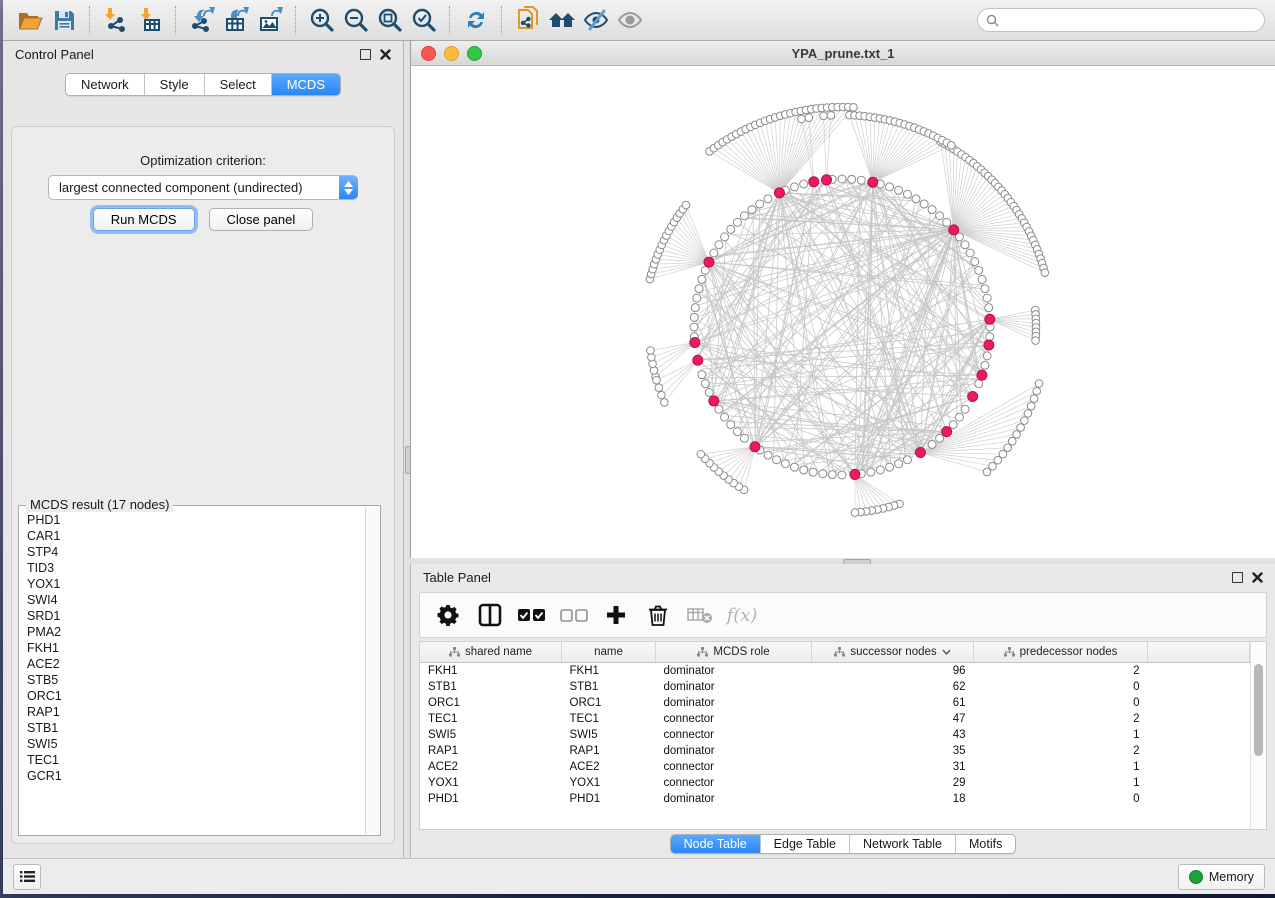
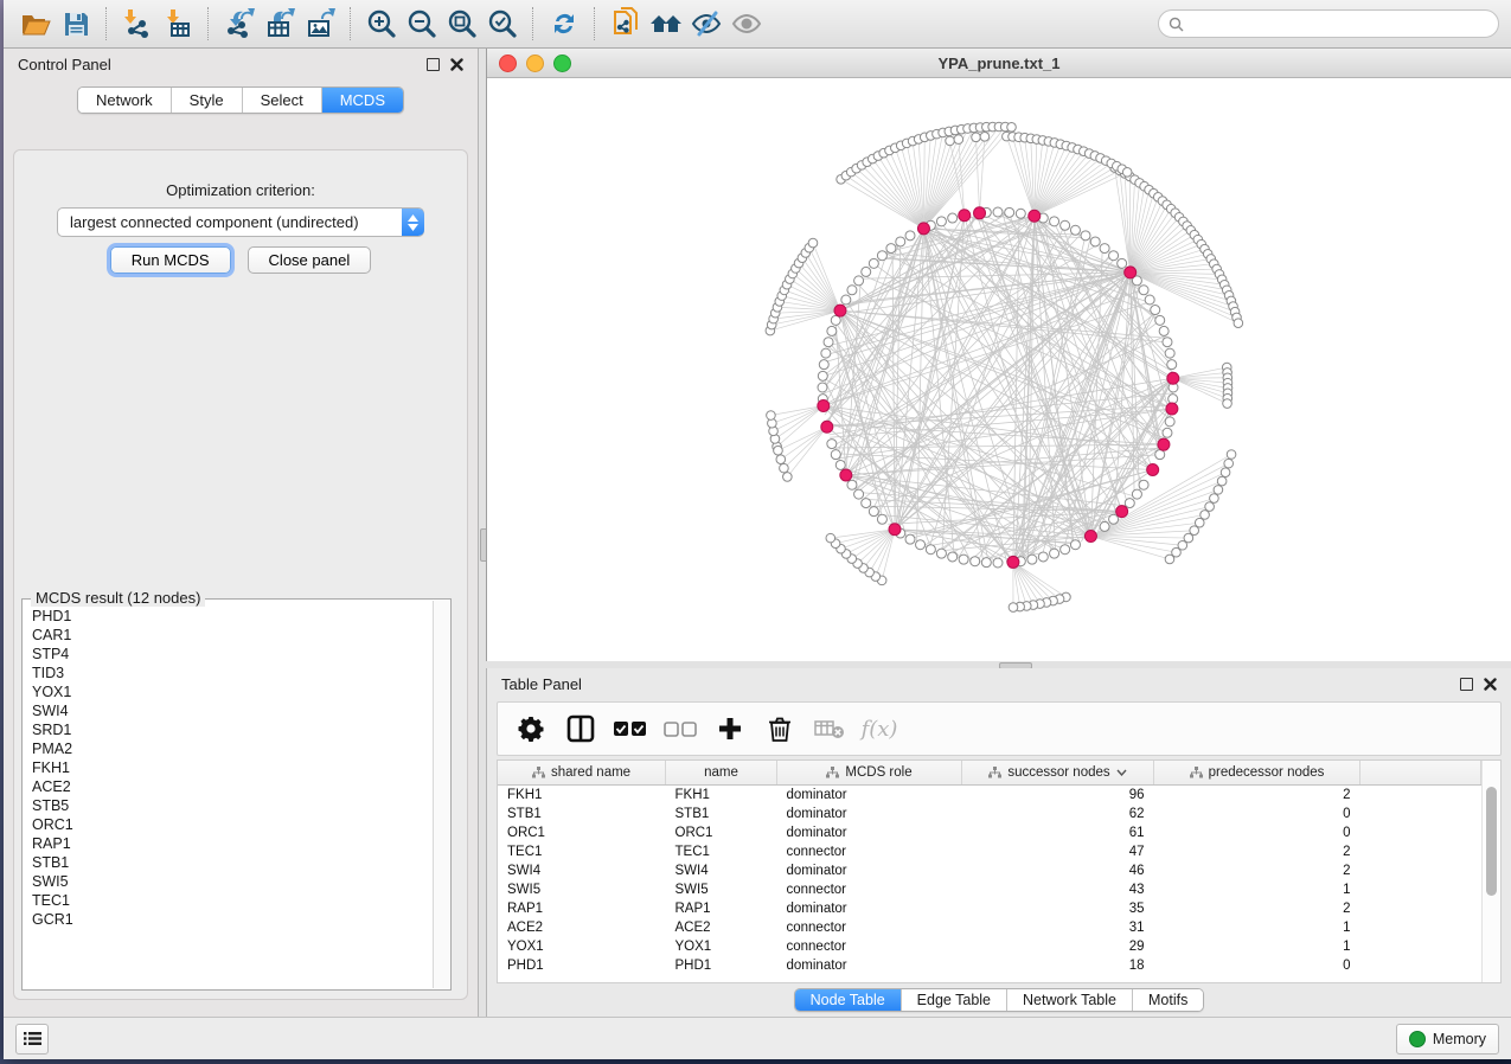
  Control Panel
  Network
  Style
  Select
  MCDS
  Optimization criterion:
  largest connected component (undirected)
  Run MCDS
  Close panel
- MCDS result (17 nodes)
+ MCDS result (12 nodes)
  PHD1
  CAR1
  STP4
  TID3
  YOX1
  SWI4
  SRD1
  PMA2
  FKH1
  ACE2
  STB5
  ORC1
  RAP1
  STB1
  SWI5
  TEC1
  GCR1
  YPA_prune.txt_1
  Table Panel
  f(x)
  shared name	name	MCDS role	successor nodes	predecessor nodes
  FKH1	FKH1	dominator	96	2
  STB1	STB1	dominator	62	0
  ORC1	ORC1	dominator	61	0
  TEC1	TEC1	connector	47	2
+ SWI4	SWI4	dominator	46	2
  SWI5	SWI5	connector	43	1
  RAP1	RAP1	dominator	35	2
  ACE2	ACE2	connector	31	1
  YOX1	YOX1	connector	29	1
  PHD1	PHD1	dominator	18	0
  Node Table
  Edge Table
  Network Table
  Motifs
  Memory
